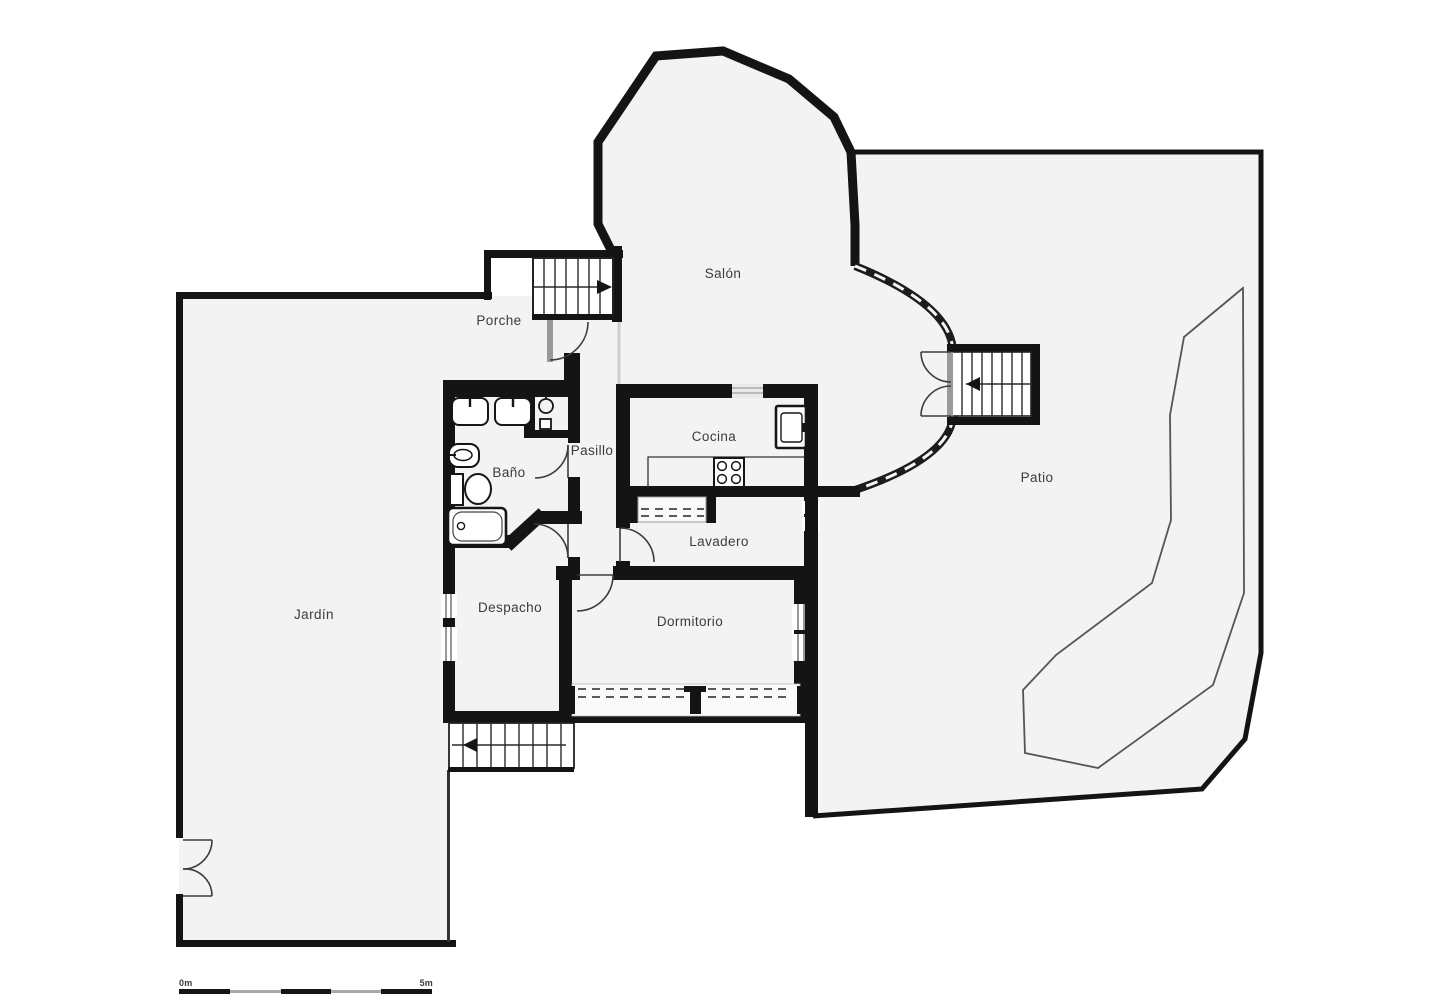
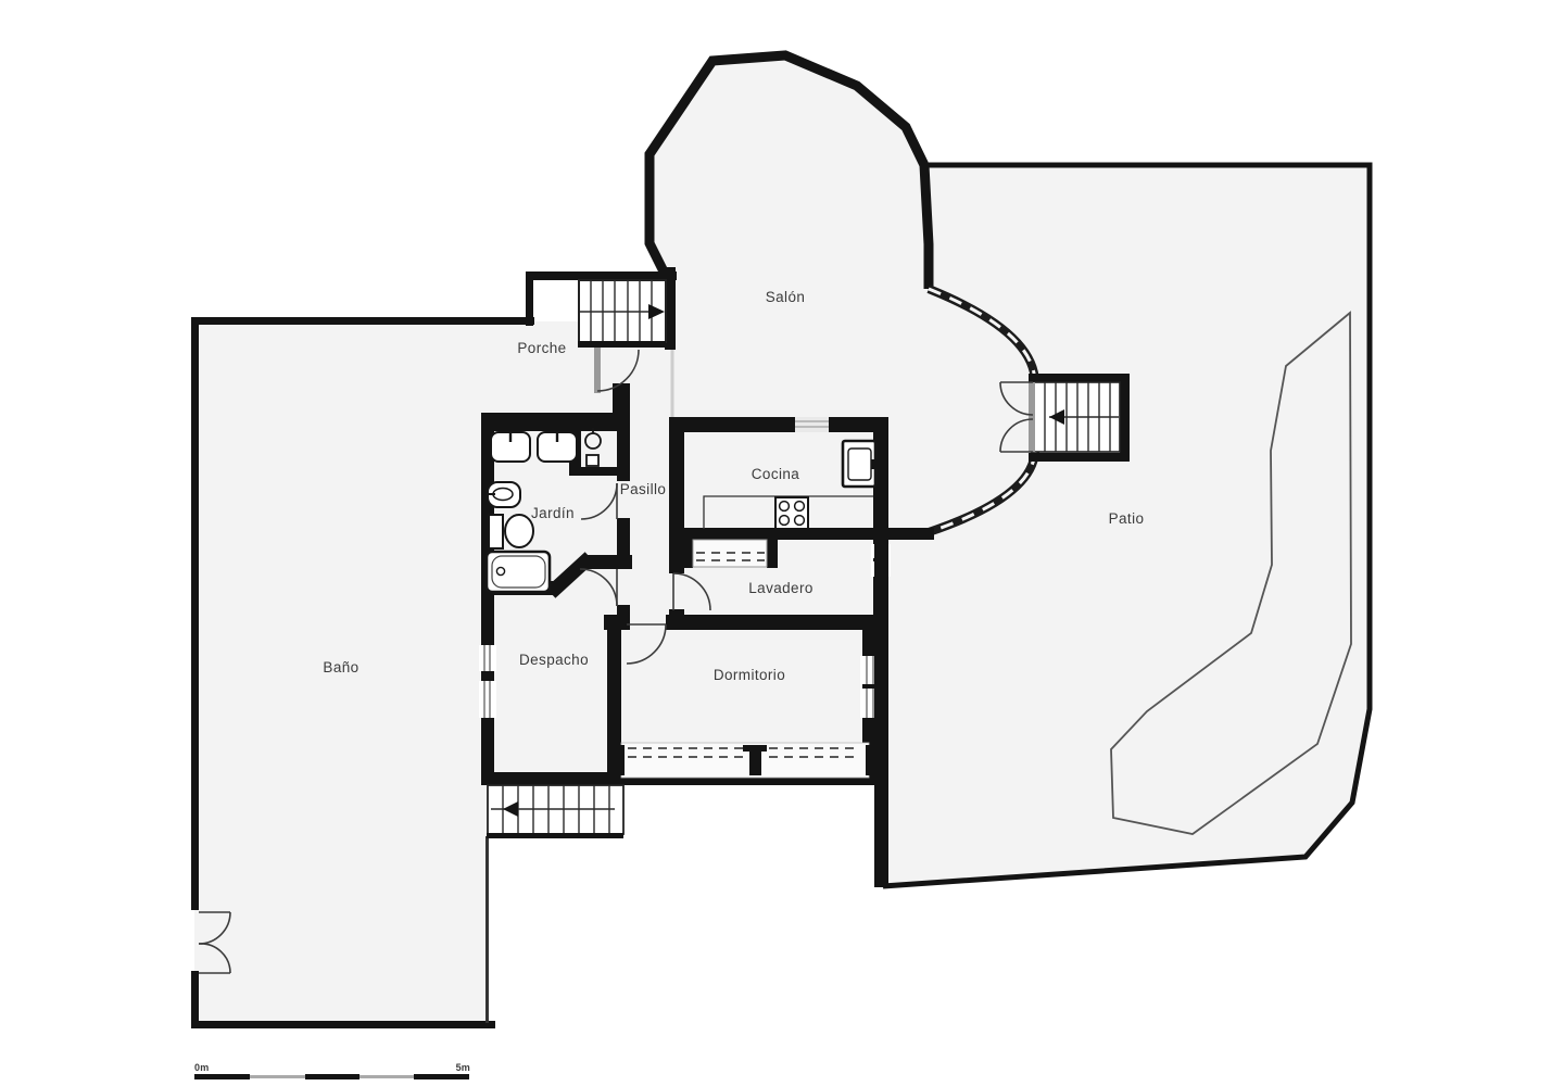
  Salón
  Porche
  Cocina
  Pasillo
- Baño
+ Jardín
  Lavadero
  Patio
  Despacho
  Dormitorio
- Jardín
+ Baño
  0m
  5m
